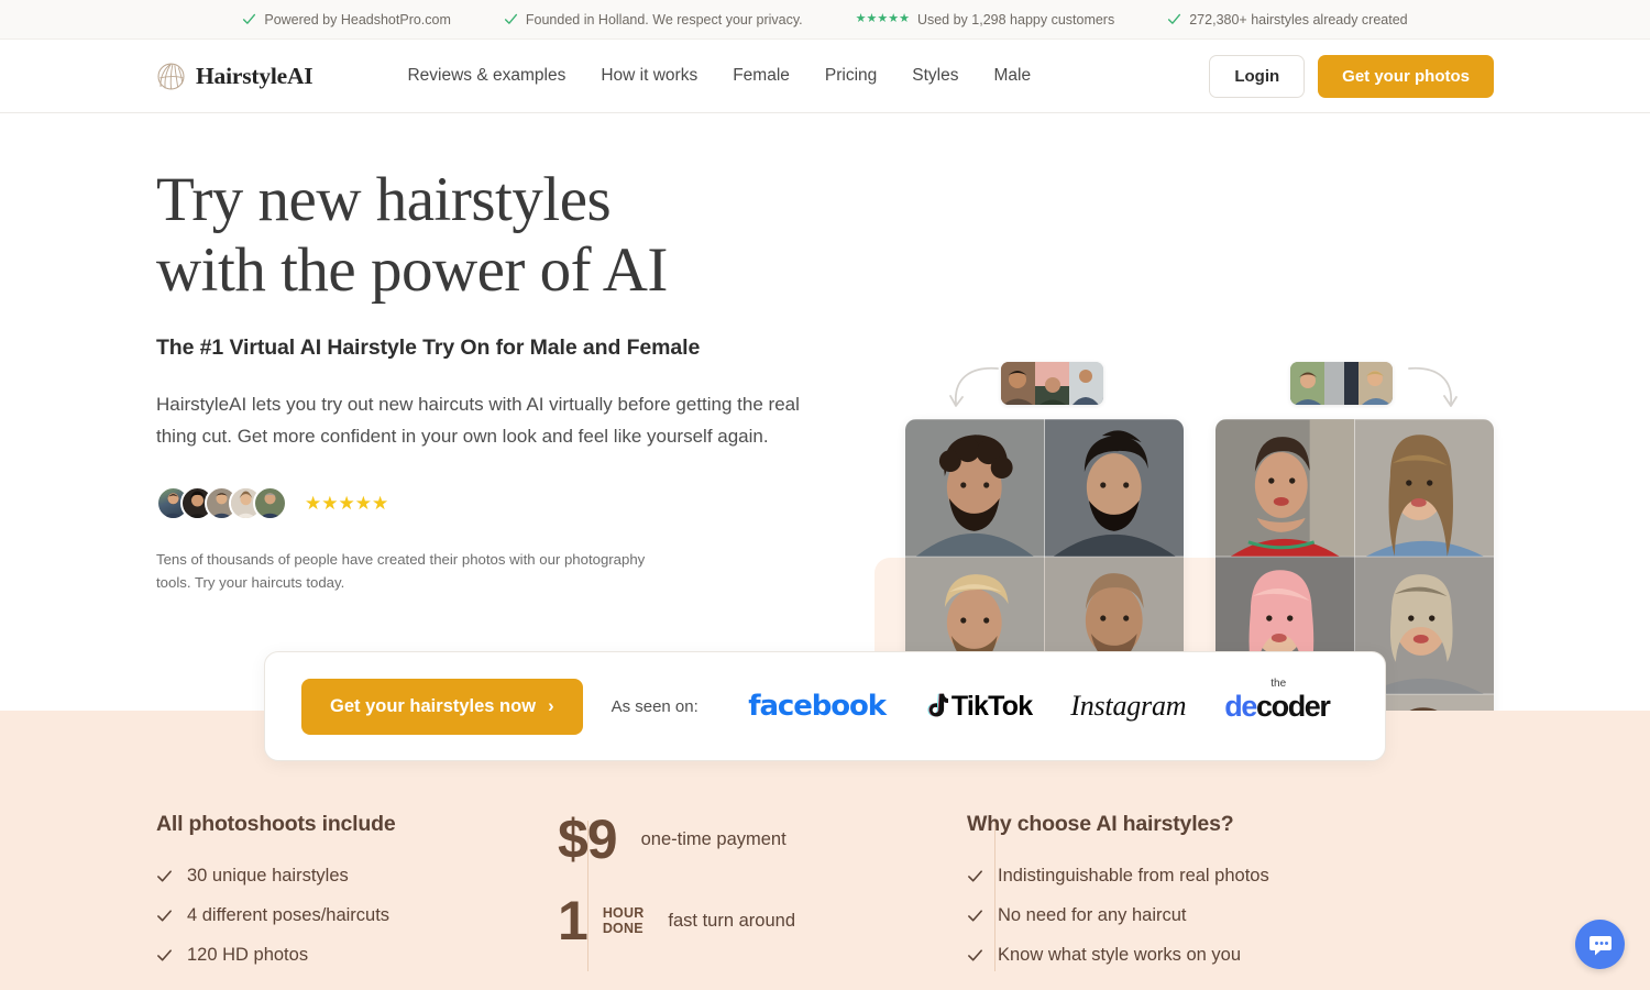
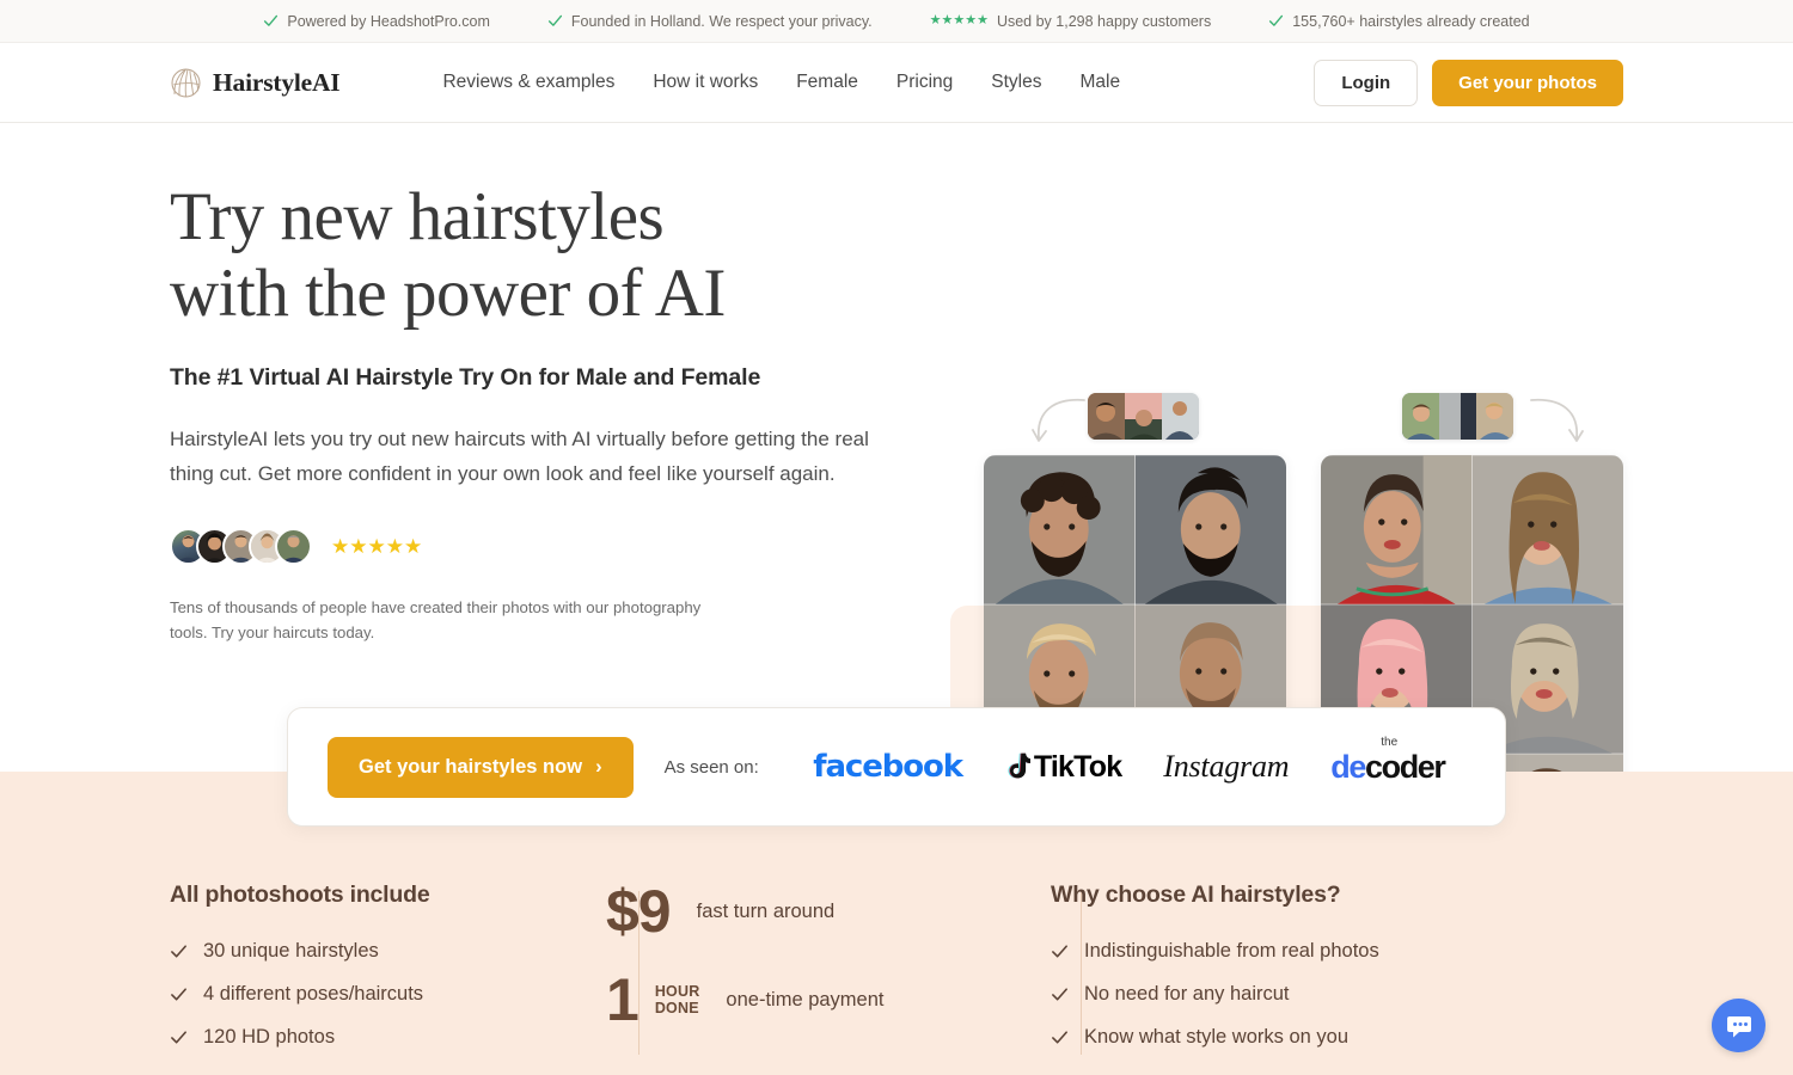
  Powered by HeadshotPro.com
  Founded in Holland. We respect your privacy.
  ★★★★★
  Used by 1,298 happy customers
- 272,380+ hairstyles already created
+ 155,760+ hairstyles already created
  HairstyleAI
  Reviews & examples
  How it works
  Female
  Pricing
  Styles
  Male
  Login
  Get your photos
  Try new hairstyles
  with the power of AI
  The #1 Virtual AI Hairstyle Try On for Male and Female
  HairstyleAI lets you try out new haircuts with AI virtually before getting the real thing cut. Get more confident in your own look and feel like yourself again.
  ★★★★★
  Tens of thousands of people have created their photos with our photography tools. Try your haircuts today.
  All photoshoots include
  30 unique hairstyles
  4 different poses/haircuts
  120 HD photos
  $9
- one-time payment
+ fast turn around
  1
  HOUR
  DONE
- fast turn around
+ one-time payment
  Why choose AI hairstyles?
  Indistinguishable from real photos
  No need for any haircut
  Know what style works on you
  Get your hairstyles now
  ›
  As seen on:
  facebook
  TikTok
  Instagram
  the
  decoder
